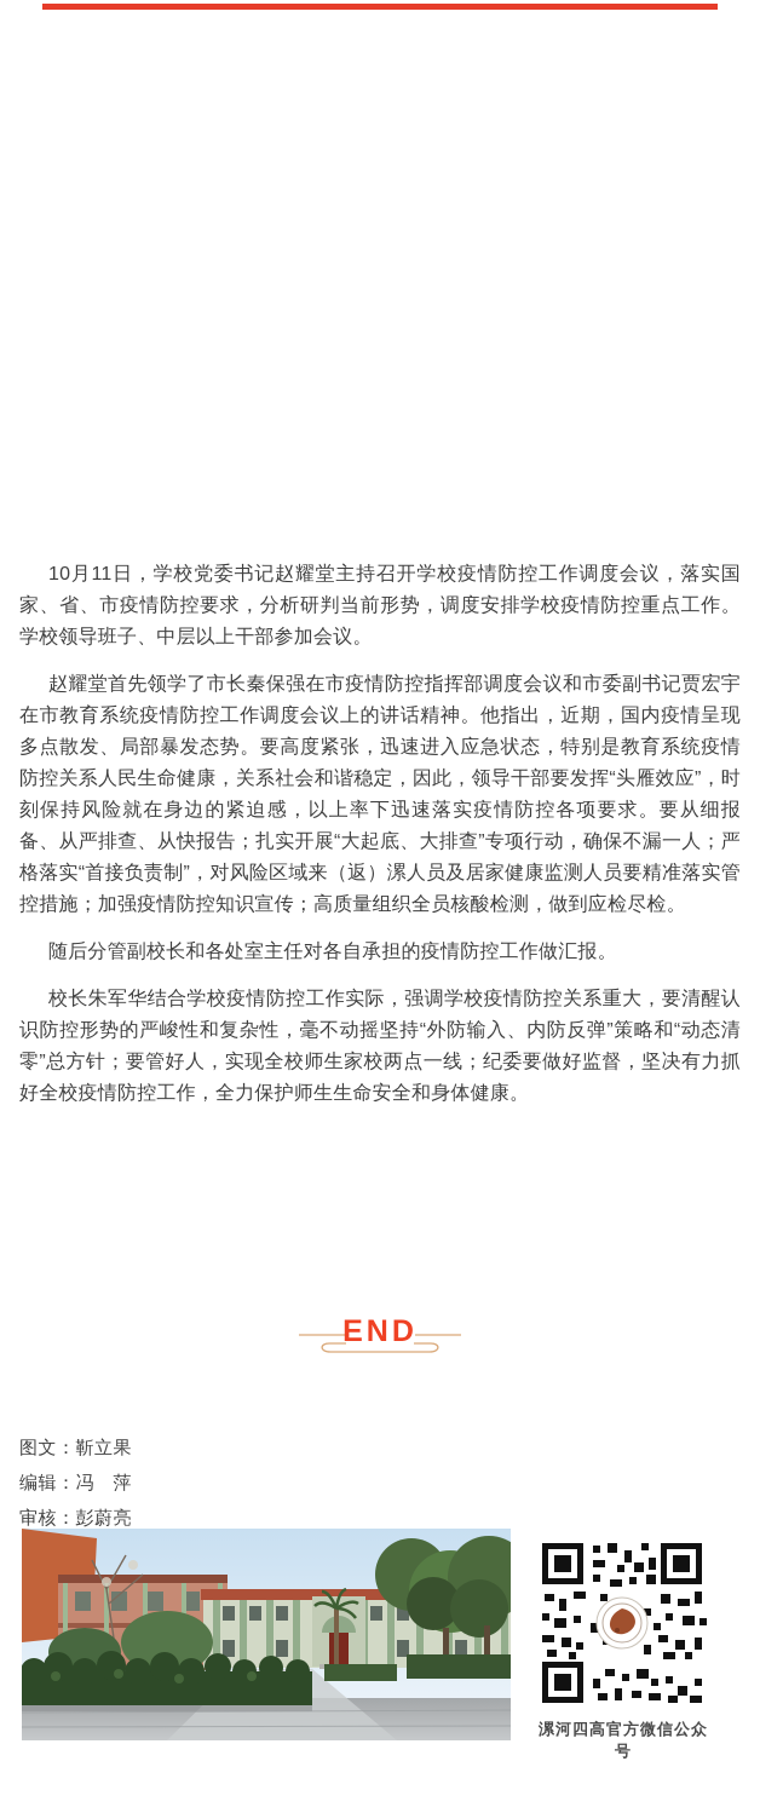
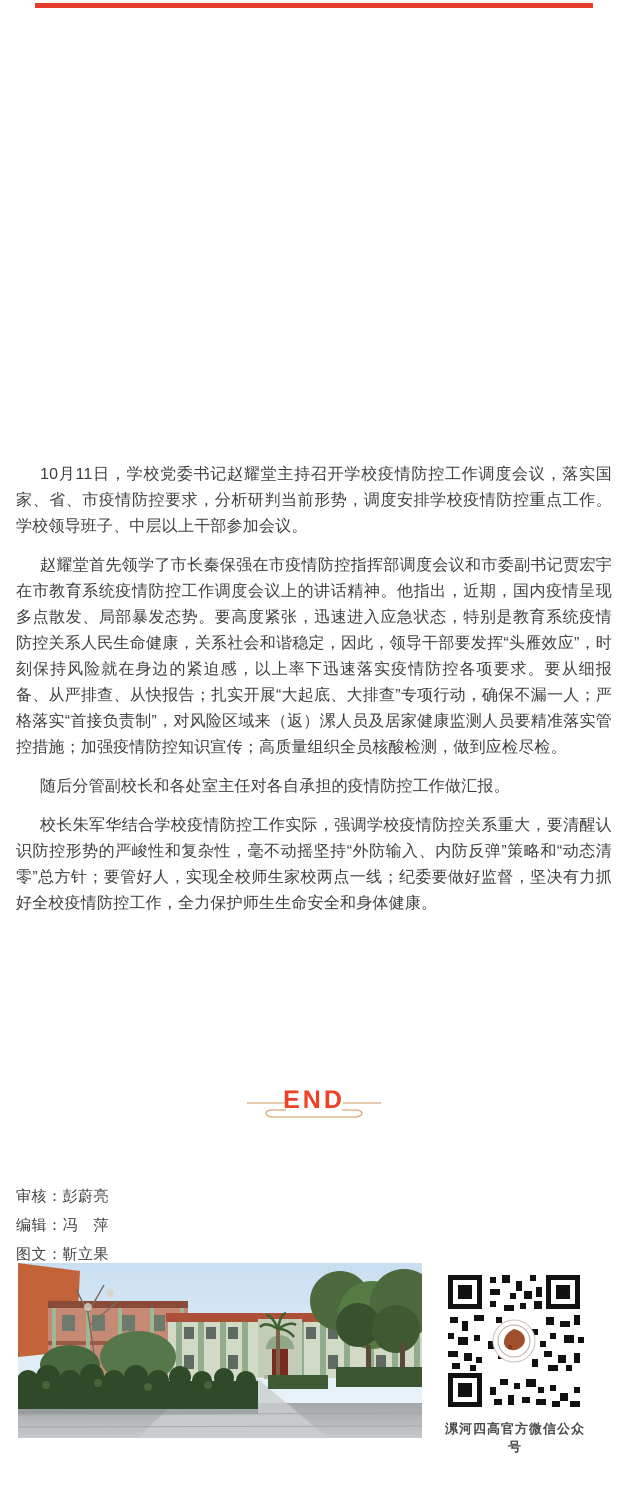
  10月11日，学校党委书记赵耀堂主持召开学校疫情防控工作调度会议，落实国家、省、市疫情防控要求，分析研判当前形势，调度安排学校疫情防控重点工作。学校领导班子、中层以上干部参加会议。
  赵耀堂首先领学了市长秦保强在市疫情防控指挥部调度会议和市委副书记贾宏宇在市教育系统疫情防控工作调度会议上的讲话精神。他指出，近期，国内疫情呈现多点散发、局部暴发态势。要高度紧张，迅速进入应急状态，特别是教育系统疫情防控关系人民生命健康，关系社会和谐稳定，因此，领导干部要发挥“头雁效应”，时刻保持风险就在身边的紧迫感，以上率下迅速落实疫情防控各项要求。要从细报备、从严排查、从快报告；扎实开展“大起底、大排查”专项行动，确保不漏一人；严格落实“首接负责制”，对风险区域来（返）漯人员及居家健康监测人员要精准落实管控措施；加强疫情防控知识宣传；高质量组织全员核酸检测，做到应检尽检。
  随后分管副校长和各处室主任对各自承担的疫情防控工作做汇报。
  校长朱军华结合学校疫情防控工作实际，强调学校疫情防控关系重大，要清醒认识防控形势的严峻性和复杂性，毫不动摇坚持“外防输入、内防反弹”策略和“动态清零”总方针；要管好人，实现全校师生家校两点一线；纪委要做好监督，坚决有力抓好全校疫情防控工作，全力保护师生生命安全和身体健康。
  END
- 图文：靳立果
+ 审核：彭蔚亮
  编辑：冯 萍
- 审核：彭蔚亮
+ 图文：靳立果
  漯河四高官方微信公众号
